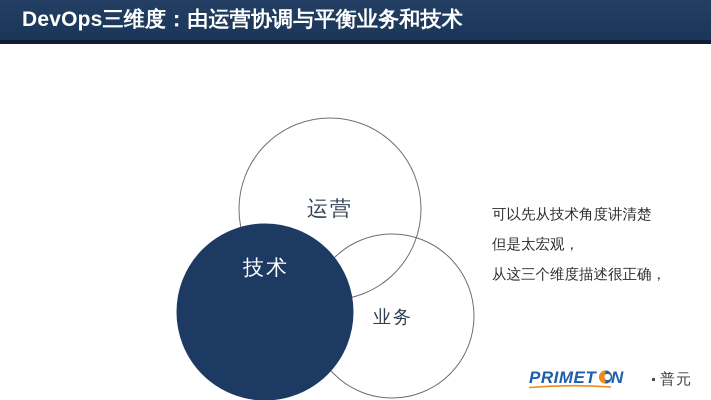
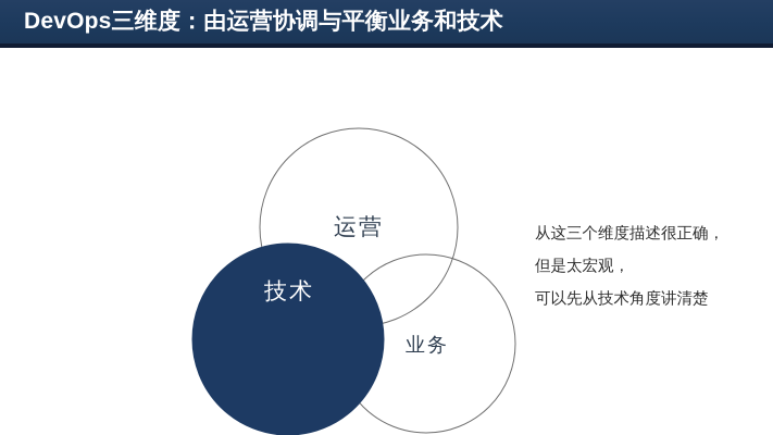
  DevOps三维度：由运营协调与平衡业务和技术
  运营
  业务
  技术
- 可以先从技术角度讲清楚
+ 从这三个维度描述很正确，
  但是太宏观，
- 从这三个维度描述很正确，
+ 可以先从技术角度讲清楚
- PRIMET
- N
- 普元
